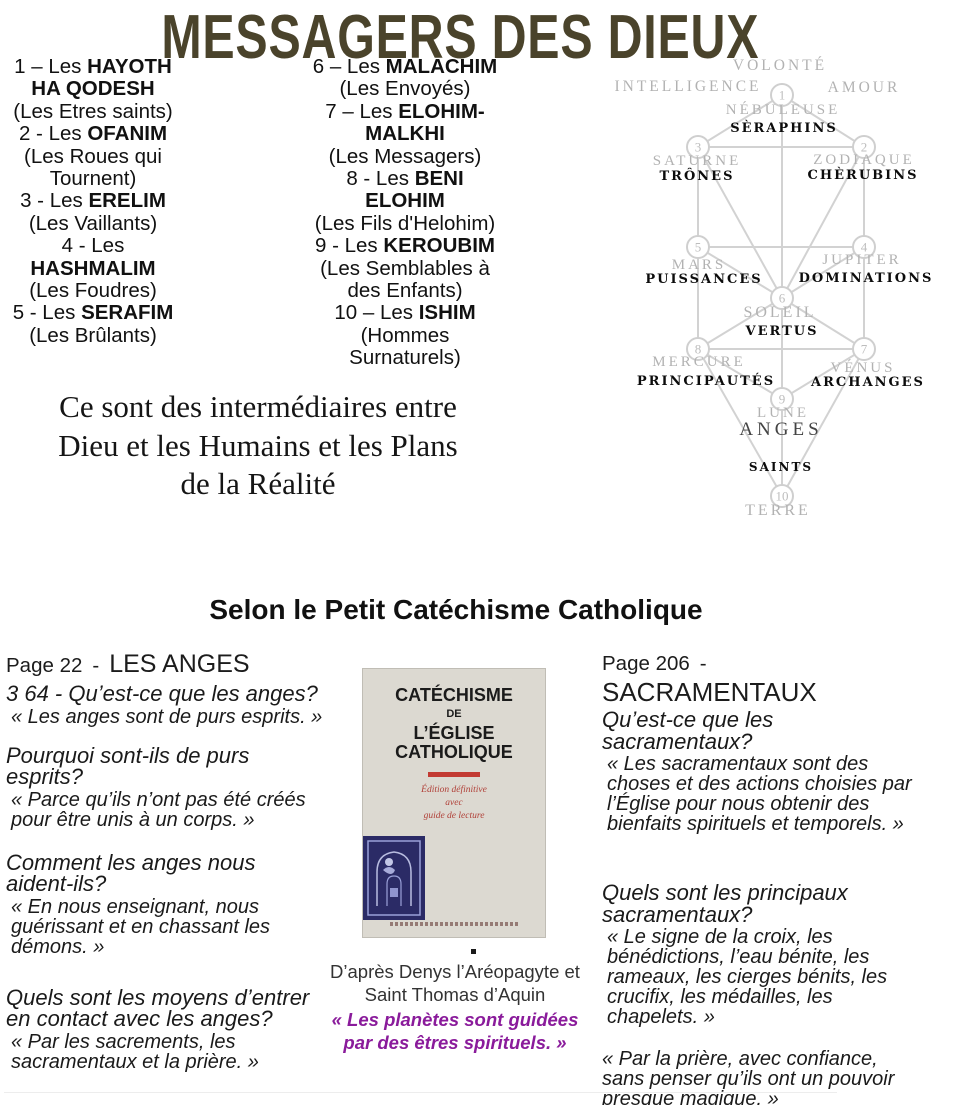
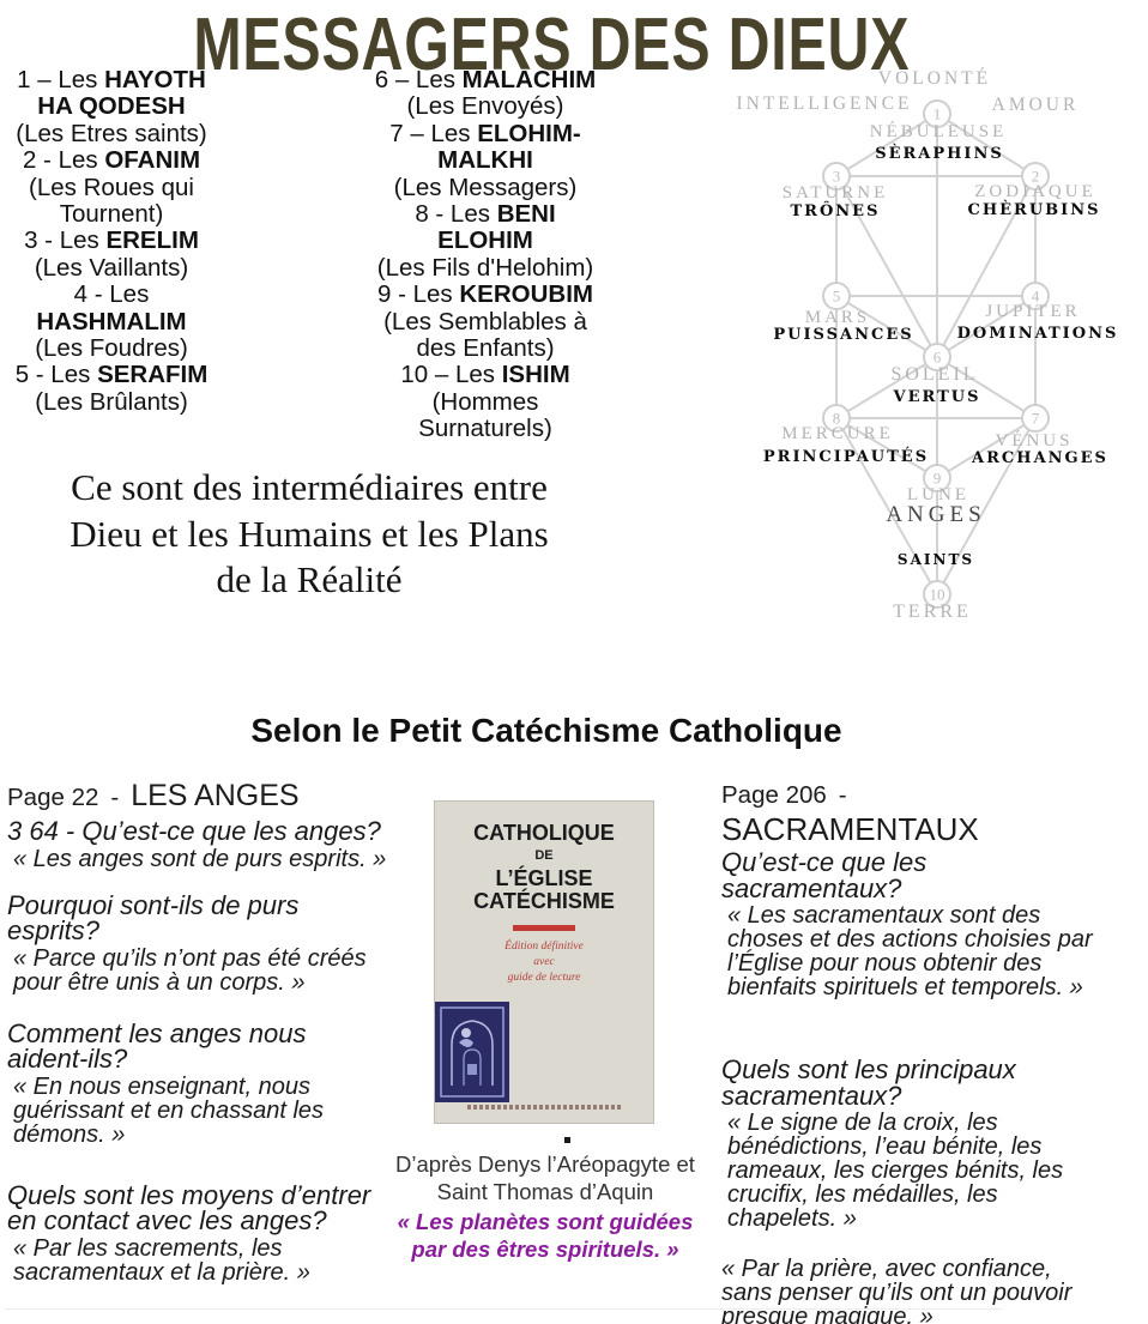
  MESSAGERS DES DIEUX
  1 – Les HAYOTH HA QODESH
  (Les Etres saints)
  2 - Les OFANIM
  (Les Roues qui Tournent)
  3 - Les ERELIM
  (Les Vaillants)
  4 - Les HASHMALIM
  (Les Foudres)
  5 - Les SERAFIM
  (Les Brûlants)
  6 – Les MALACHIM
  (Les Envoyés)
  7 – Les ELOHIM-MALKHI
  (Les Messagers)
  8 - Les BENI ELOHIM
  (Les Fils d'Helohim)
  9 - Les KEROUBIM
  (Les Semblables à des Enfants)
  10 – Les ISHIM
  (Hommes Surnaturels)
  1
  2
  3
  4
  5
  6
  7
  8
  9
  10
  VOLONTÉ
  INTELLIGENCE
  AMOUR
  NÉBULEUSE
  ZODIAQUE
  SATURNE
  JUPITER
  MARS
  SOLEIL
  VÉNUS
  MERCURE
  LUNE
  TERRE
  SÈRAPHINS
  CHÈRUBINS
  TRÔNES
  DOMINATIONS
  PUISSANCES
  VERTUS
  ARCHANGES
  PRINCIPAUTÉS
  ANGES
  SAINTS
  Ce sont des intermédiaires entre Dieu et les Humains et les Plans de la Réalité
  Selon le Petit Catéchisme Catholique
  Page 22 - LES ANGES
  3 64 - Qu’est-ce que les anges?
  « Les anges sont de purs esprits. »
  Pourquoi sont-ils de purs esprits?
  « Parce qu’ils n’ont pas été créés pour être unis à un corps. »
  Comment les anges nous aident-ils?
  « En nous enseignant, nous guérissant et en chassant les démons. »
  Quels sont les moyens d’entrer en contact avec les anges?
  « Par les sacrements, les sacramentaux et la prière. »
- CATÉCHISME
+ CATHOLIQUE
  DE
  L’ÉGLISE
- CATHOLIQUE
+ CATÉCHISME
  Édition définitive
  avec
  guide de lecture
  D’après Denys l’Aréopagyte et Saint Thomas d’Aquin
  « Les planètes sont guidées par des êtres spirituels. »
  Page 206 -
  SACRAMENTAUX
  Qu’est-ce que les sacramentaux?
  « Les sacramentaux sont des choses et des actions choisies par l’Église pour nous obtenir des bienfaits spirituels et temporels. »
  Quels sont les principaux sacramentaux?
  « Le signe de la croix, les bénédictions, l’eau bénite, les rameaux, les cierges bénits, les crucifix, les médailles, les chapelets. »
  « Par la prière, avec confiance, sans penser qu’ils ont un pouvoir presque magique. »
